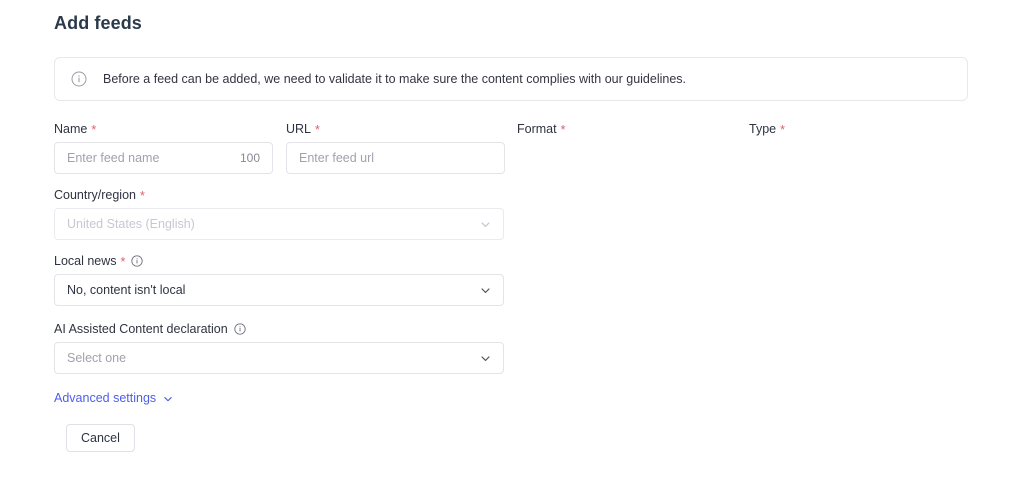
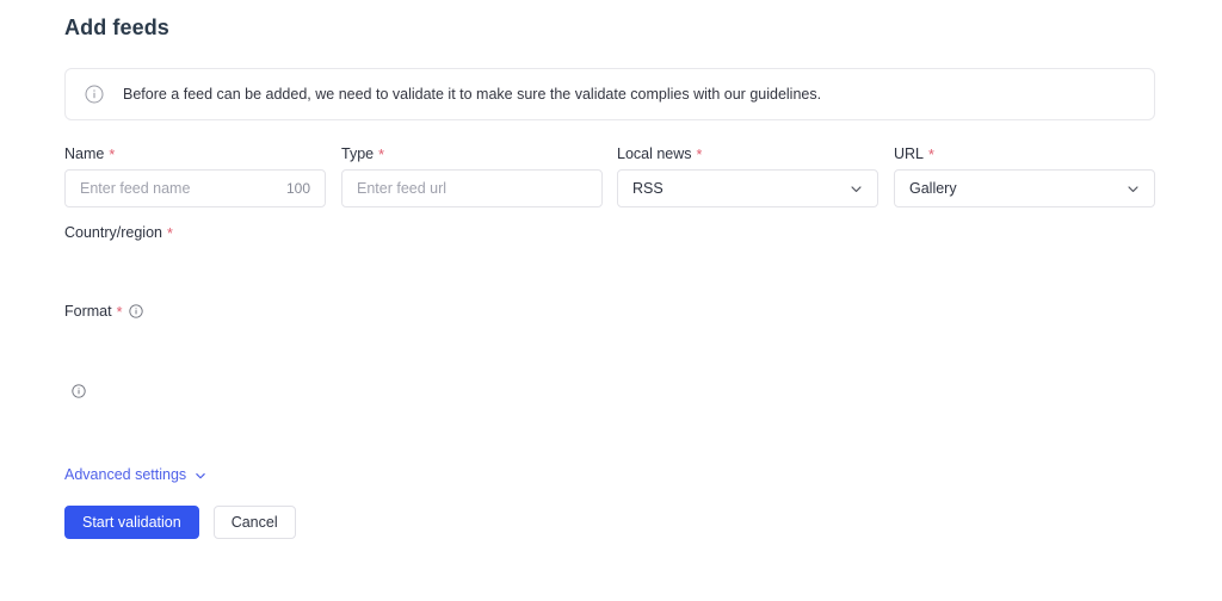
  Add feeds
- Before a feed can be added, we need to validate it to make sure the content complies with our guidelines.
+ Before a feed can be added, we need to validate it to make sure the validate complies with our guidelines.
  Name
  *
  Enter feed name
  100
- URL
+ Type
  *
  Enter feed url
- Format
+ Local news
  *
+ RSS
- Type
+ URL
  *
+ Gallery
  Country/region
  *
- United States (English)
- Local news
+ Format
  *
- No, content isn't local
- AI Assisted Content declaration
- Select one
  Advanced settings
+ Start validation
  Cancel
